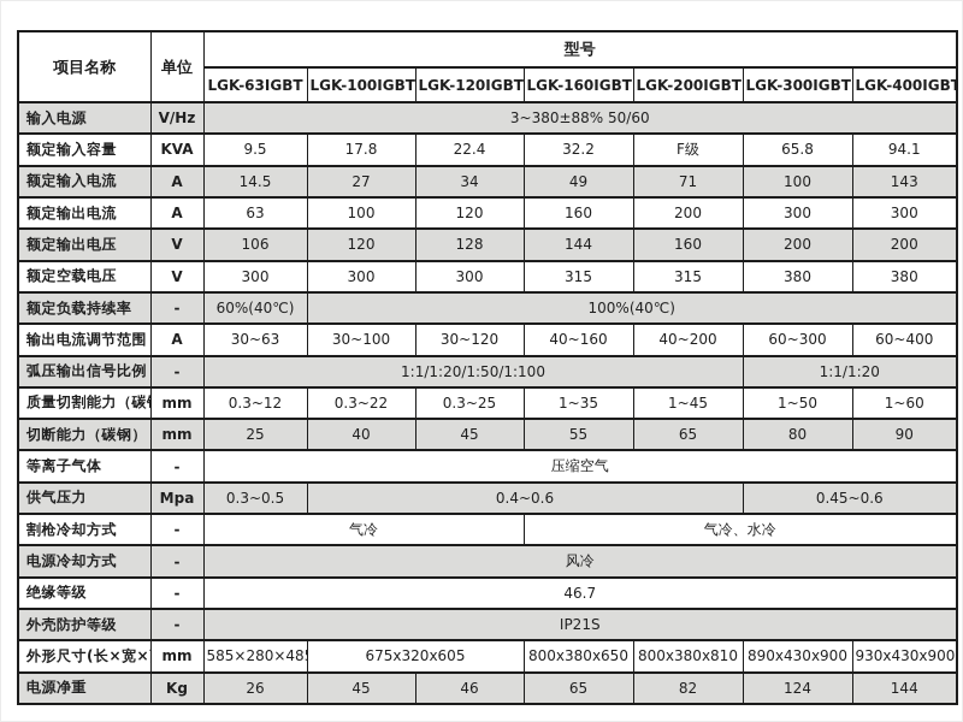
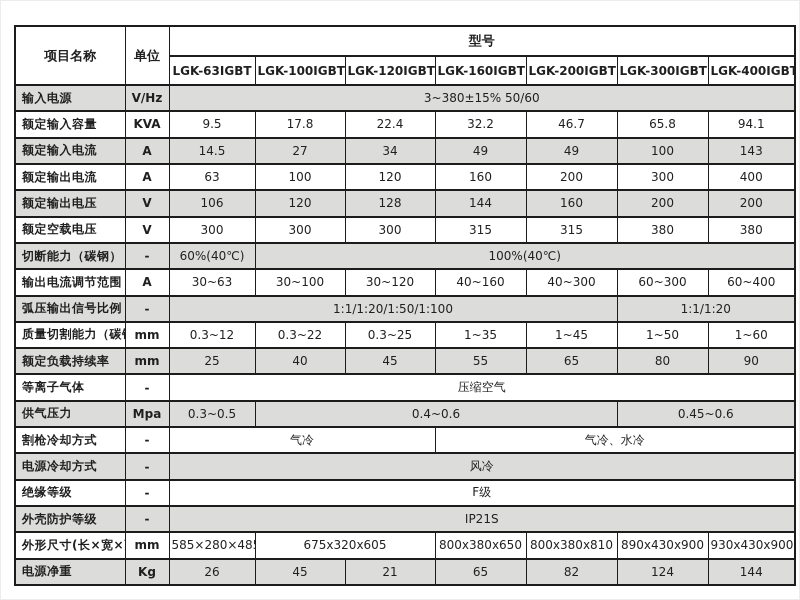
  项目名称	单位	型号
  LGK-63IGBT	LGK-100IGBT	LGK-120IGBT	LGK-160IGBT	LGK-200IGBT	LGK-300IGBT	LGK-400IGBT
- 输入电源	V/Hz	3~380±88% 50/60
+ 输入电源	V/Hz	3~380±15% 50/60
- 额定输入容量	KVA	9.5	17.8	22.4	32.2	F级	65.8	94.1
+ 额定输入容量	KVA	9.5	17.8	22.4	32.2	46.7	65.8	94.1
- 额定输入电流	A	14.5	27	34	49	71	100	143
+ 额定输入电流	A	14.5	27	34	49	49	100	143
- 额定输出电流	A	63	100	120	160	200	300	300
+ 额定输出电流	A	63	100	120	160	200	300	400
  额定输出电压	V	106	120	128	144	160	200	200
  额定空载电压	V	300	300	300	315	315	380	380
- 额定负载持续率	-	60%(40℃)	100%(40℃)
+ 切断能力（碳钢）	-	60%(40℃)	100%(40℃)
- 输出电流调节范围	A	30~63	30~100	30~120	40~160	40~200	60~300	60~400
+ 输出电流调节范围	A	30~63	30~100	30~120	40~160	40~300	60~300	60~400
  弧压输出信号比例	-	1:1/1:20/1:50/1:100	1:1/1:20
  质量切割能力（碳	mm	0.3~12	0.3~22	0.3~25	1~35	1~45	1~50	1~60
- 切断能力（碳钢）	mm	25	40	45	55	65	80	90
+ 额定负载持续率	mm	25	40	45	55	65	80	90
  等离子气体	-	压缩空气
  供气压力	Mpa	0.3~0.5	0.4~0.6	0.45~0.6
  割枪冷却方式	-	气冷	气冷、水冷
  电源冷却方式	-	风冷
- 绝缘等级	-	46.7
+ 绝缘等级	-	F级
  外壳防护等级	-	IP21S
  外形尺寸(长×宽×	mm	585×280×48	675x320x605	800x380x650	800x380x810	890x430x900	930x430x900
- 电源净重	Kg	26	45	46	65	82	124	144
+ 电源净重	Kg	26	45	21	65	82	124	144
